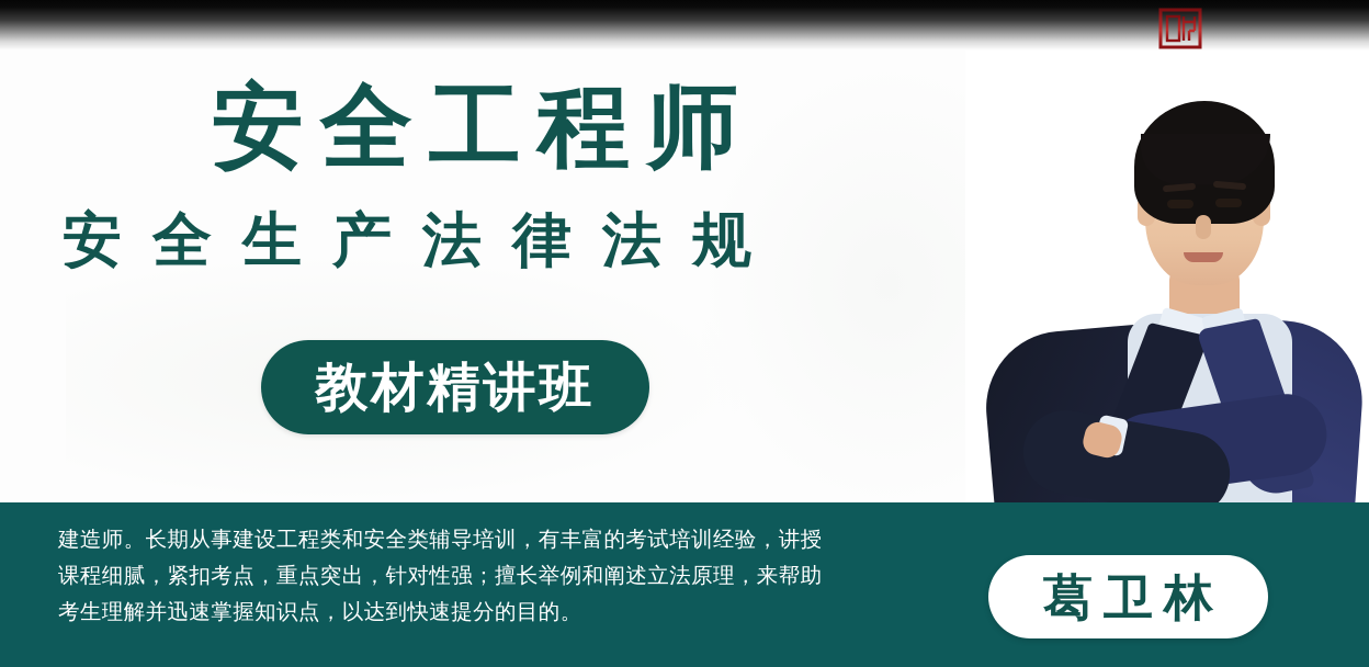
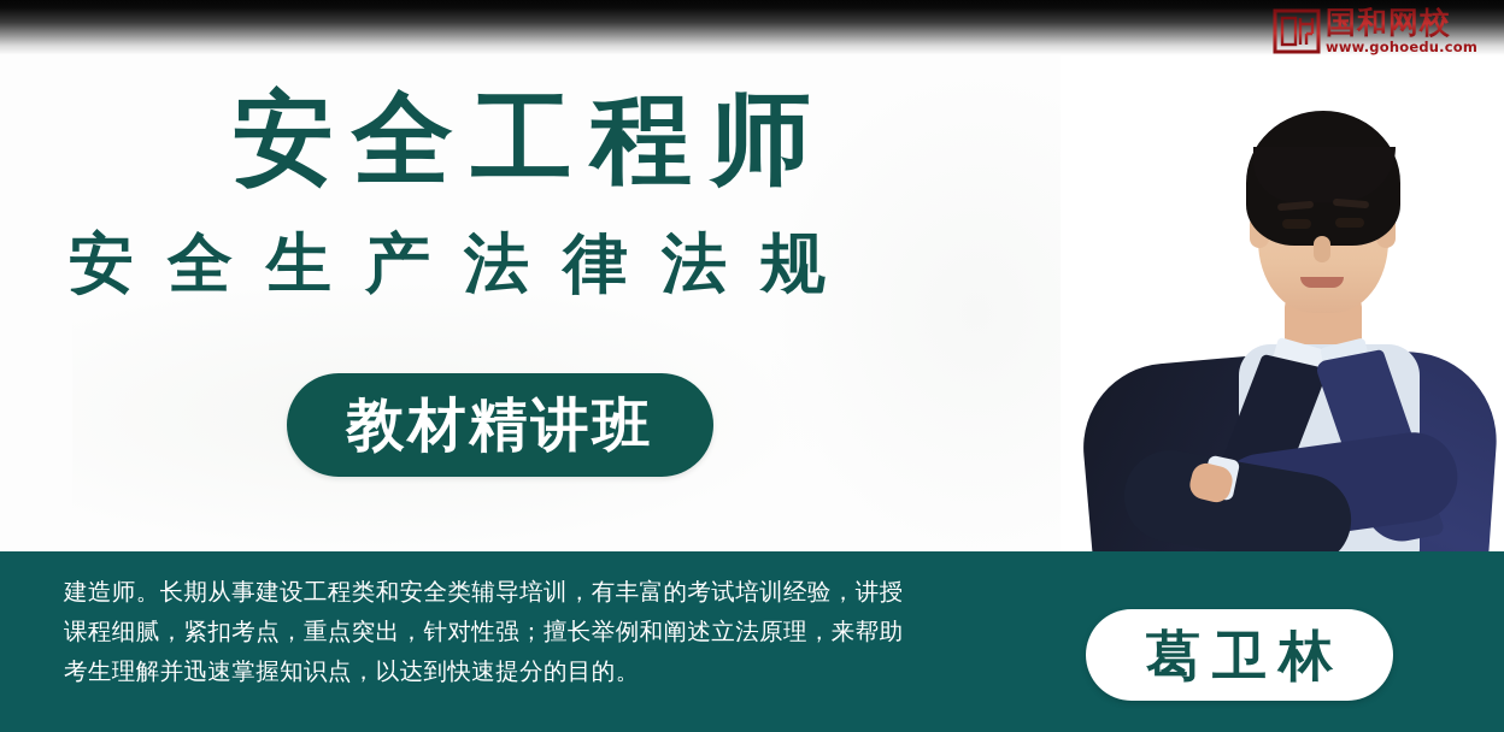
+ 国和网校
+ www.gohoedu.com
  安全工程师
  安全生产法律法规
  教材精讲班
  建造师。长期从事建设工程类和安全类辅导培训，有丰富的考试培训经验，讲授
  课程细腻，紧扣考点，重点突出，针对性强；擅长举例和阐述立法原理，来帮助
  考生理解并迅速掌握知识点，以达到快速提分的目的。
  葛卫林
